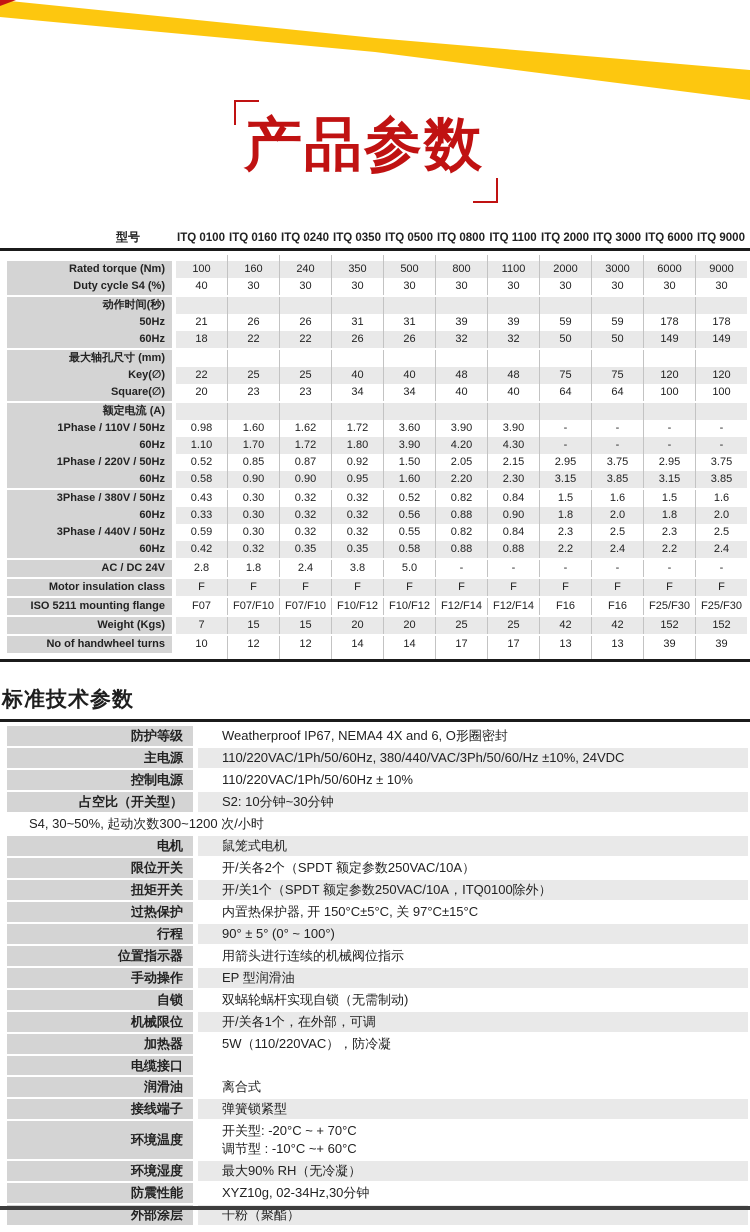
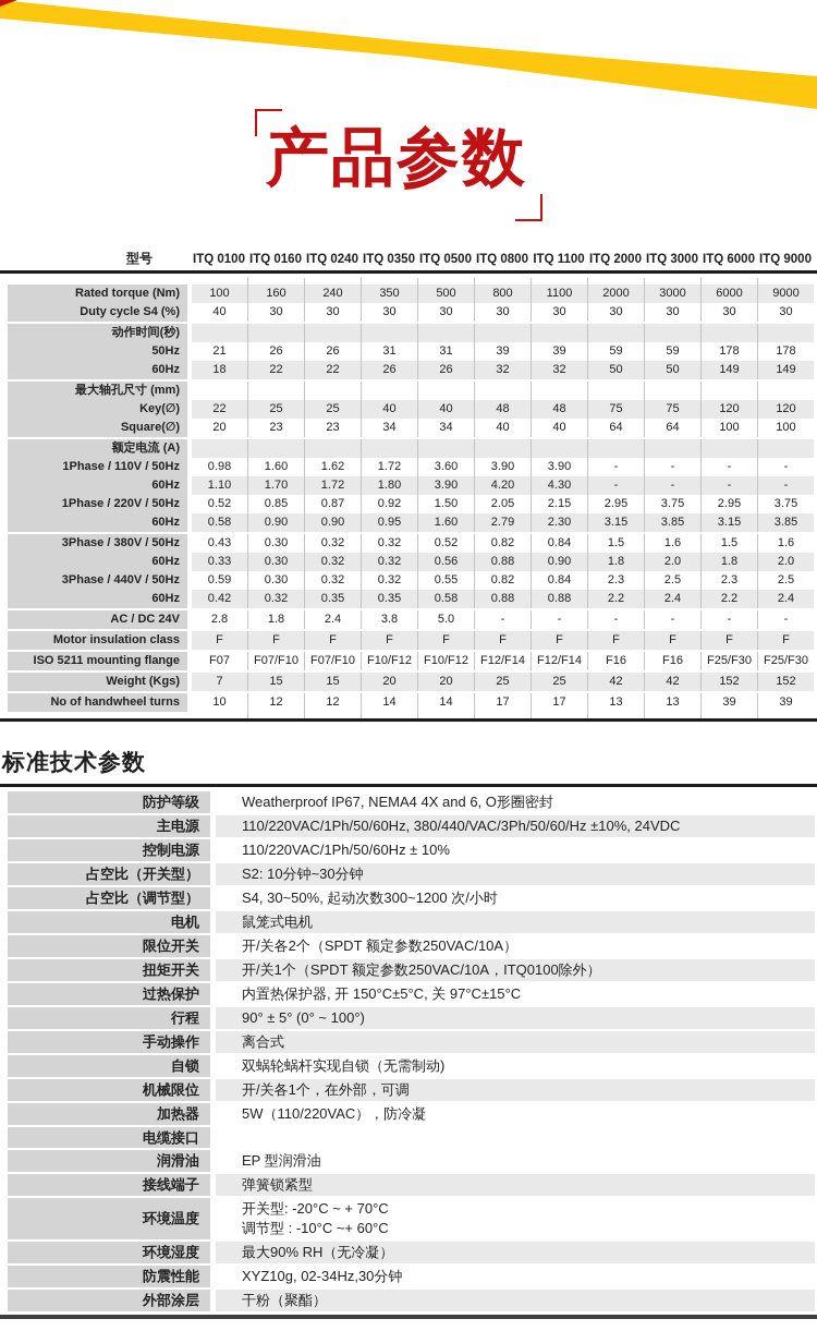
  产品参数
  型号
  ITQ 0100
  ITQ 0160
  ITQ 0240
  ITQ 0350
  ITQ 0500
  ITQ 0800
  ITQ 1100
  ITQ 2000
  ITQ 3000
  ITQ 6000
  ITQ 9000
  Rated torque (Nm)
  100
  160
  240
  350
  500
  800
  1100
  2000
  3000
  6000
  9000
  Duty cycle S4 (%)
  40
  30
  30
  30
  30
  30
  30
  30
  30
  30
  30
  动作时间(秒)
  50Hz
  21
  26
  26
  31
  31
  39
  39
  59
  59
  178
  178
  60Hz
  18
  22
  22
  26
  26
  32
  32
  50
  50
  149
  149
  最大轴孔尺寸 (mm)
  Key(∅)
  22
  25
  25
  40
  40
  48
  48
  75
  75
  120
  120
  Square(∅)
  20
  23
  23
  34
  34
  40
  40
  64
  64
  100
  100
  额定电流 (A)
  1Phase / 110V / 50Hz
  0.98
  1.60
  1.62
  1.72
  3.60
  3.90
  3.90
  -
  -
  -
  -
  60Hz
  1.10
  1.70
  1.72
  1.80
  3.90
  4.20
  4.30
  -
  -
  -
  -
  1Phase / 220V / 50Hz
  0.52
  0.85
  0.87
  0.92
  1.50
  2.05
  2.15
  2.95
  3.75
  2.95
  3.75
  60Hz
  0.58
  0.90
  0.90
  0.95
  1.60
- 2.20
+ 2.79
  2.30
  3.15
  3.85
  3.15
  3.85
  3Phase / 380V / 50Hz
  0.43
  0.30
  0.32
  0.32
  0.52
  0.82
  0.84
  1.5
  1.6
  1.5
  1.6
  60Hz
  0.33
  0.30
  0.32
  0.32
  0.56
  0.88
  0.90
  1.8
  2.0
  1.8
  2.0
  3Phase / 440V / 50Hz
  0.59
  0.30
  0.32
  0.32
  0.55
  0.82
  0.84
  2.3
  2.5
  2.3
  2.5
  60Hz
  0.42
  0.32
  0.35
  0.35
  0.58
  0.88
  0.88
  2.2
  2.4
  2.2
  2.4
  AC / DC 24V
  2.8
  1.8
  2.4
  3.8
  5.0
  -
  -
  -
  -
  -
  -
  Motor insulation class
  F
  F
  F
  F
  F
  F
  F
  F
  F
  F
  F
  ISO 5211 mounting flange
  F07
  F07/F10
  F07/F10
  F10/F12
  F10/F12
  F12/F14
  F12/F14
  F16
  F16
  F25/F30
  F25/F30
  Weight (Kgs)
  7
  15
  15
  20
  20
  25
  25
  42
  42
  152
  152
  No of handwheel turns
  10
  12
  12
  14
  14
  17
  17
  13
  13
  39
  39
  标准技术参数
  防护等级
  Weatherproof IP67, NEMA4 4X and 6, O形圈密封
  主电源
  110/220VAC/1Ph/50/60Hz, 380/440/VAC/3Ph/50/60/Hz ±10%, 24VDC
  控制电源
  110/220VAC/1Ph/50/60Hz ± 10%
  占空比（开关型）
  S2: 10分钟~30分钟
+ 占空比（调节型）
  S4, 30~50%, 起动次数300~1200 次/小时
  电机
  鼠笼式电机
  限位开关
  开/关各2个（SPDT 额定参数250VAC/10A）
  扭矩开关
  开/关1个（SPDT 额定参数250VAC/10A，ITQ0100除外）
  过热保护
  内置热保护器, 开 150°C±5°C, 关 97°C±15°C
  行程
  90° ± 5° (0° ~ 100°)
- 位置指示器
- 用箭头进行连续的机械阀位指示
  手动操作
- EP 型润滑油
+ 离合式
  自锁
  双蜗轮蜗杆实现自锁（无需制动)
  机械限位
  开/关各1个，在外部，可调
  加热器
  5W（110/220VAC），防冷凝
  电缆接口
  润滑油
- 离合式
+ EP 型润滑油
  接线端子
  弹簧锁紧型
  环境温度
  开关型: -20°C ~ + 70°C
  调节型 : -10°C ~+ 60°C
  环境湿度
  最大90% RH（无冷凝）
  防震性能
  XYZ10g, 02-34Hz,30分钟
  外部涂层
  干粉（聚酯）
